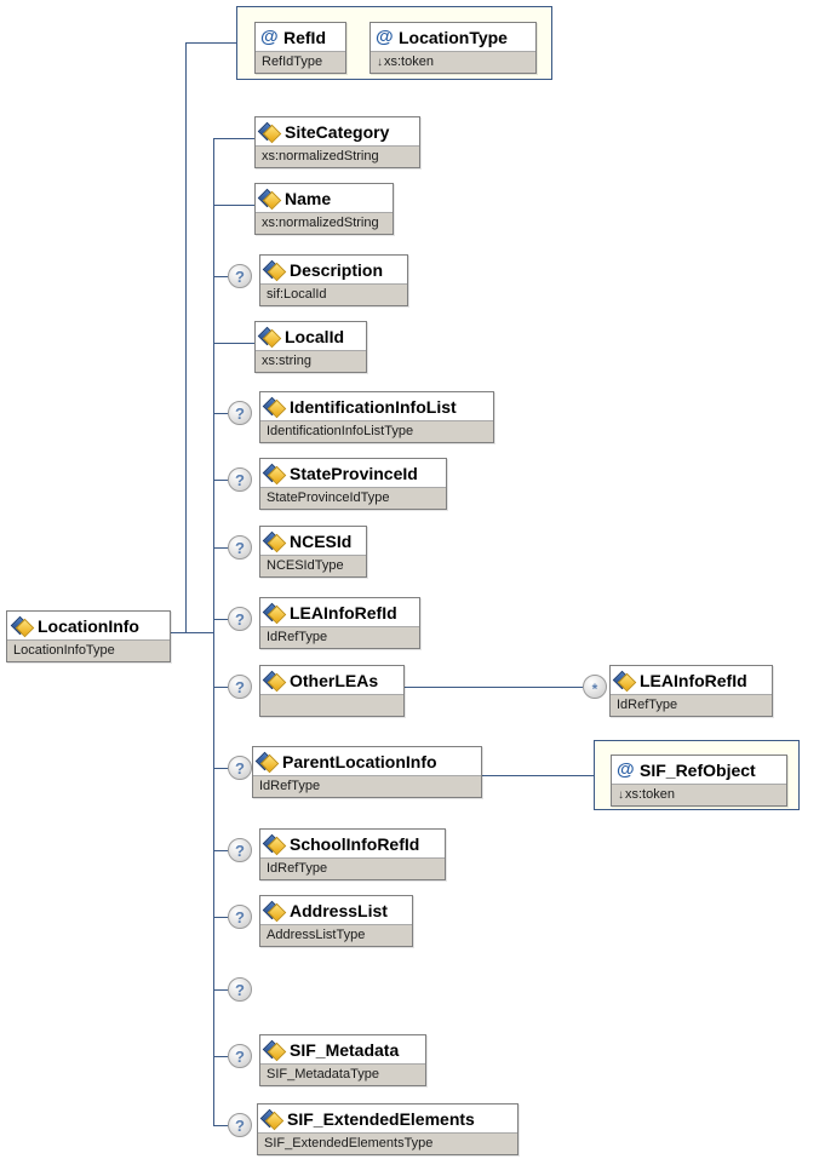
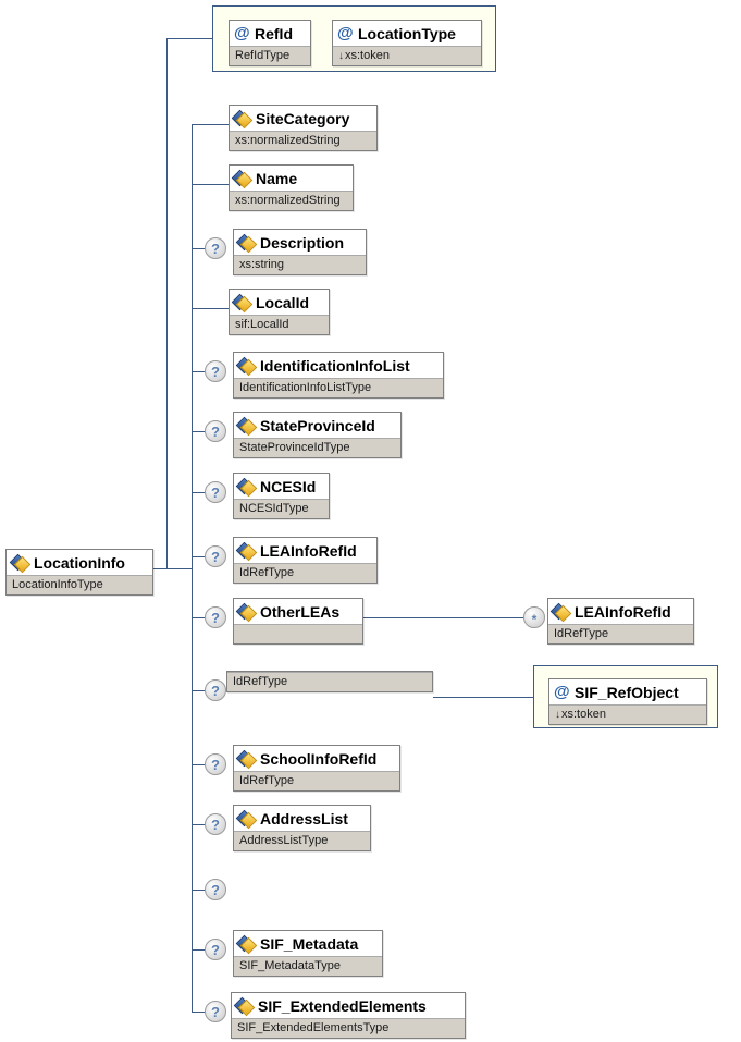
  LocationInfo
  LocationInfoType
  RefId
  RefIdType
  LocationType
  xs:token
  SiteCategory
  xs:normalizedString
  Name
  xs:normalizedString
  ?
  Description
- sif:LocalId
+ xs:string
  LocalId
- xs:string
+ sif:LocalId
  ?
  IdentificationInfoList
  IdentificationInfoListType
  ?
  StateProvinceId
  StateProvinceIdType
  ?
  NCESId
  NCESIdType
  ?
  LEAInfoRefId
  IdRefType
  ?
  OtherLEAs
  *
  LEAInfoRefId
  IdRefType
  ?
- ParentLocationInfo
  IdRefType
  SIF_RefObject
  xs:token
  ?
  SchoolInfoRefId
  IdRefType
  ?
  AddressList
  AddressListType
  ?
  ?
  SIF_Metadata
  SIF_MetadataType
  ?
  SIF_ExtendedElements
  SIF_ExtendedElementsType
